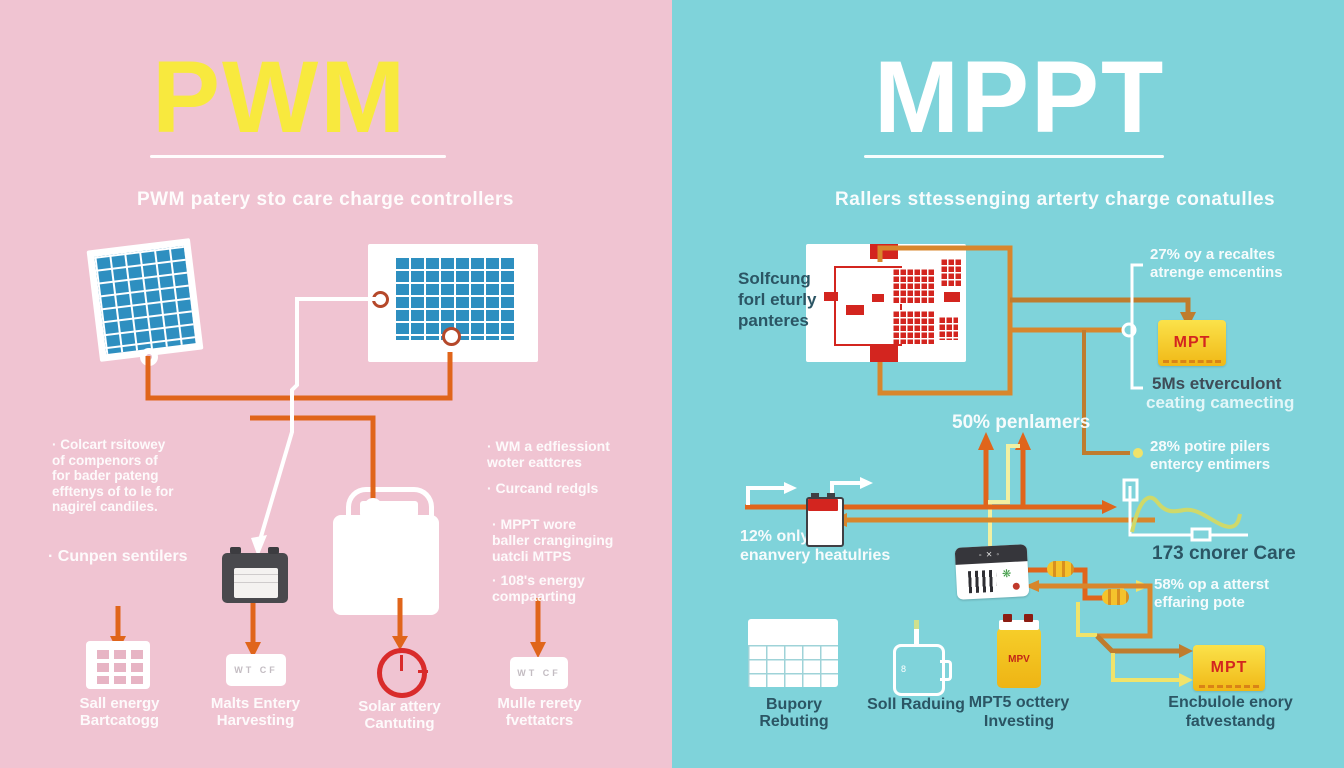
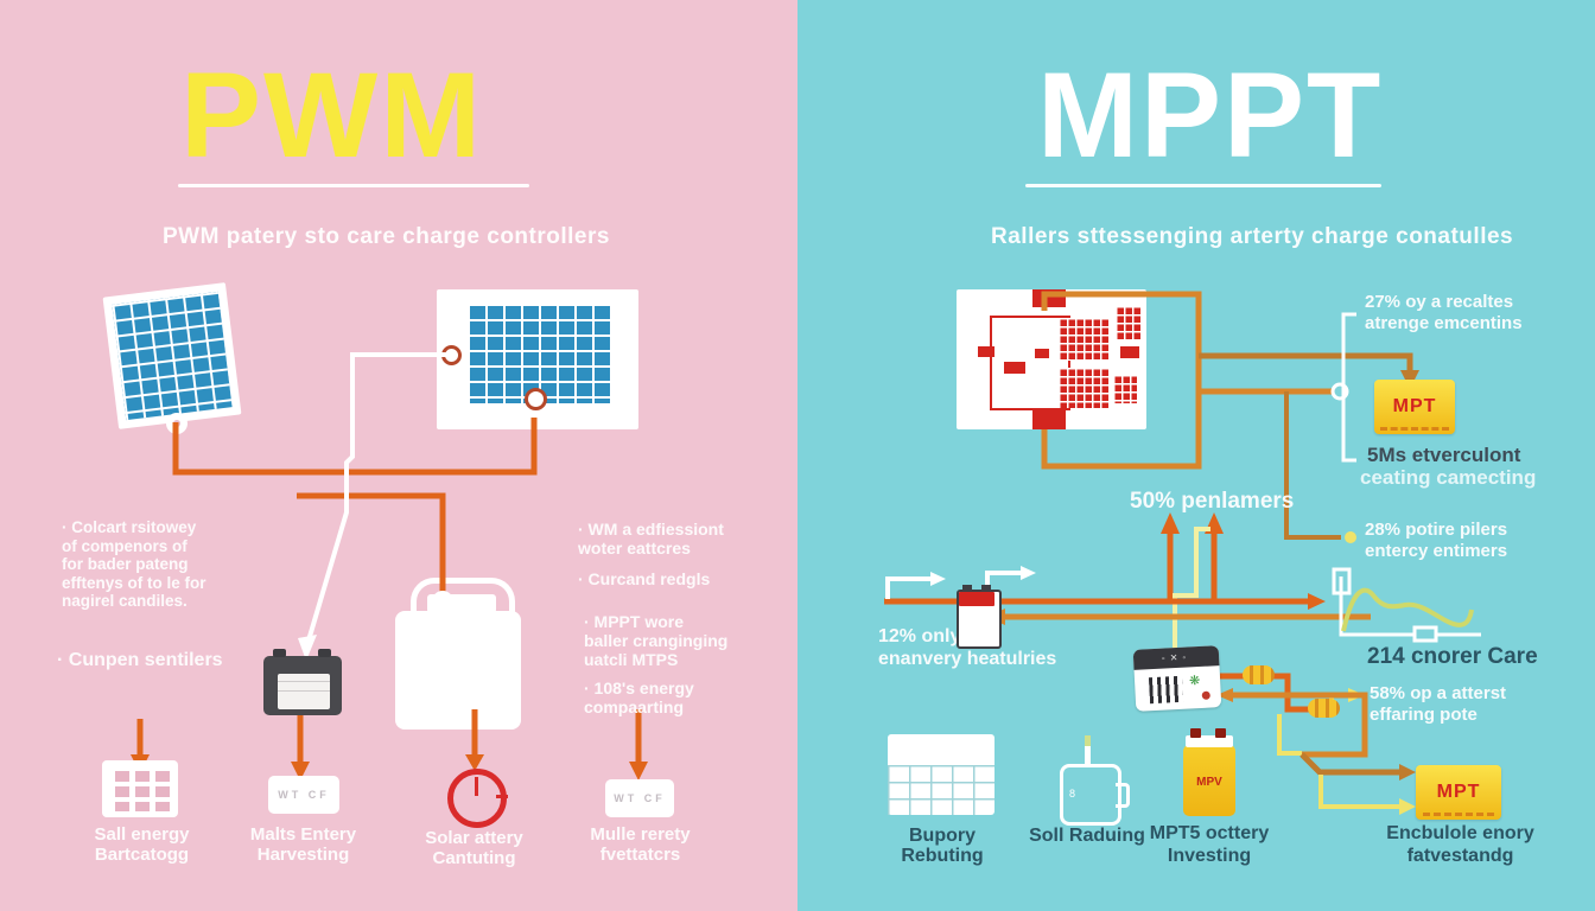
  PWM
  PWM patery sto care charge controllers
  · Colcart rsitowey
  of compenors of
  for bader pateng
  efftenys of to le for
  nagirel candiles.
  · Cunpen sentilers
  · WM a edfiessiont
  woter eattcres
  · Curcand redgls
  · MPPT wore
  baller cranginging
  uatcli MTPS
  · 108's energy
  compaarting
  WT CF
  WT CF
  Sall energy
  Bartcatogg
  Malts Entery
  Harvesting
  Solar attery
  Cantuting
  Mulle rerety
  fvettatcrs
  MPPT
  Rallers sttessenging arterty charge conatulles
- Solfcung
- forl eturly
- panteres
  27% oy a recaltes
  atrenge emcentins
  MPT
  5Ms etverculont
  ceating camecting
  50% penlamers
  28% potire pilers
  entercy entimers
- 173 cnorer Care
+ 214 cnorer Care
  58% op a atterst
  effaring pote
  12% only
  enanvery heatulries
  8
  MPV
  MPT
  Bupory Rebuting
  Soll Raduing
  MPT5 octtery
  Investing
  Encbulole enory
  fatvestandg
